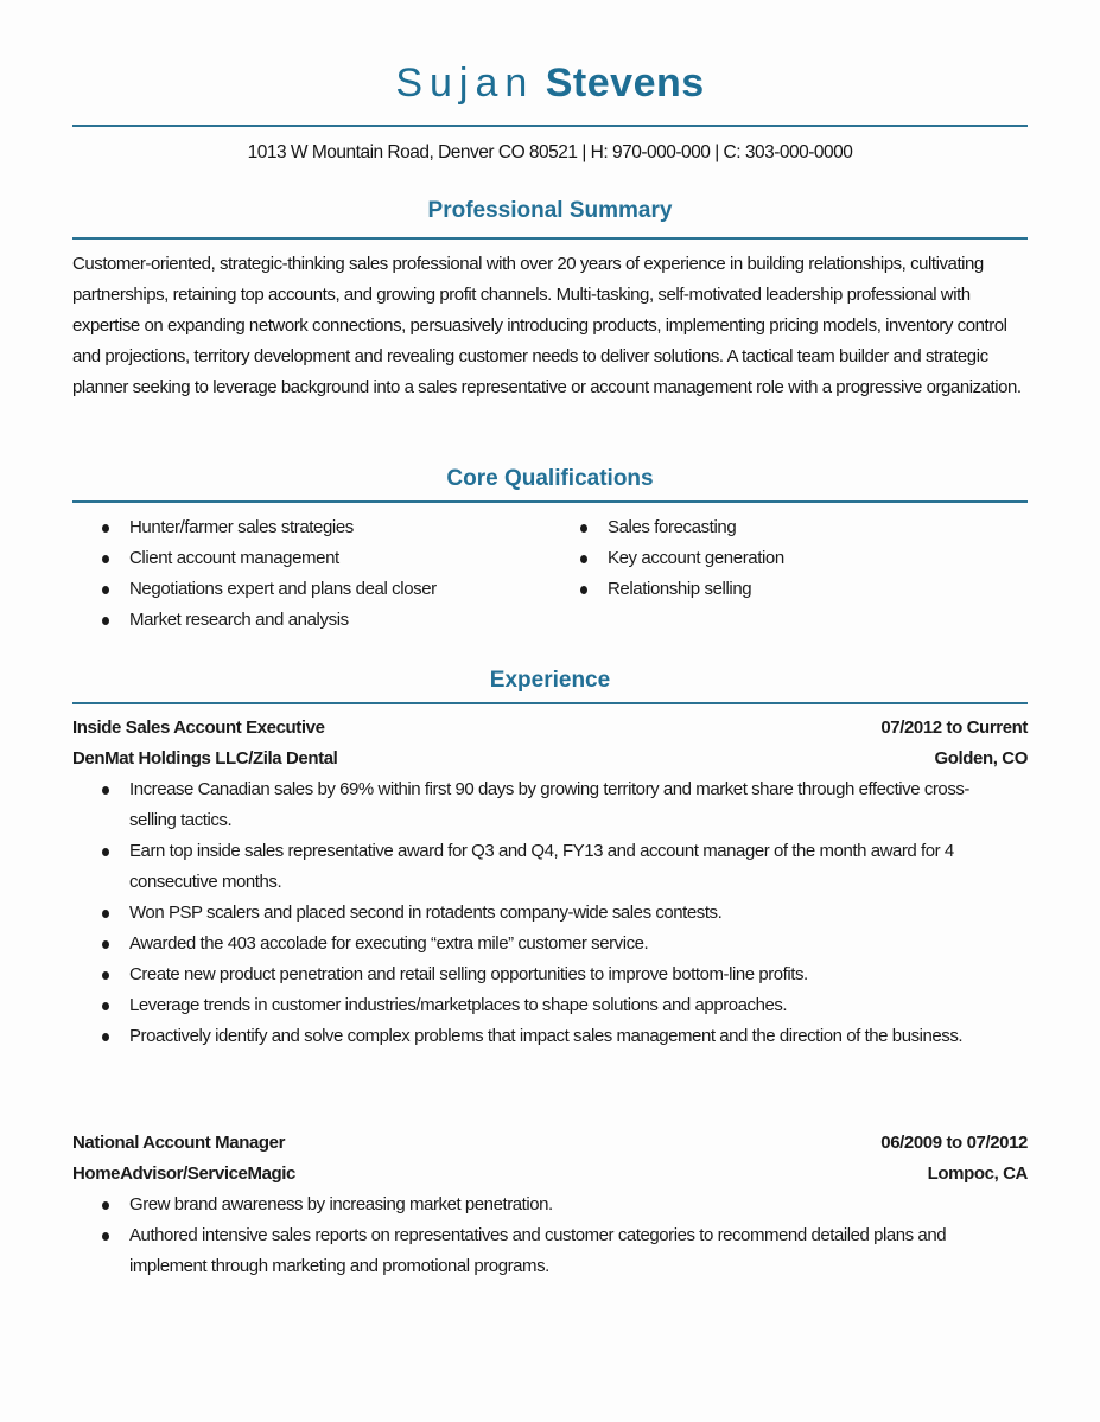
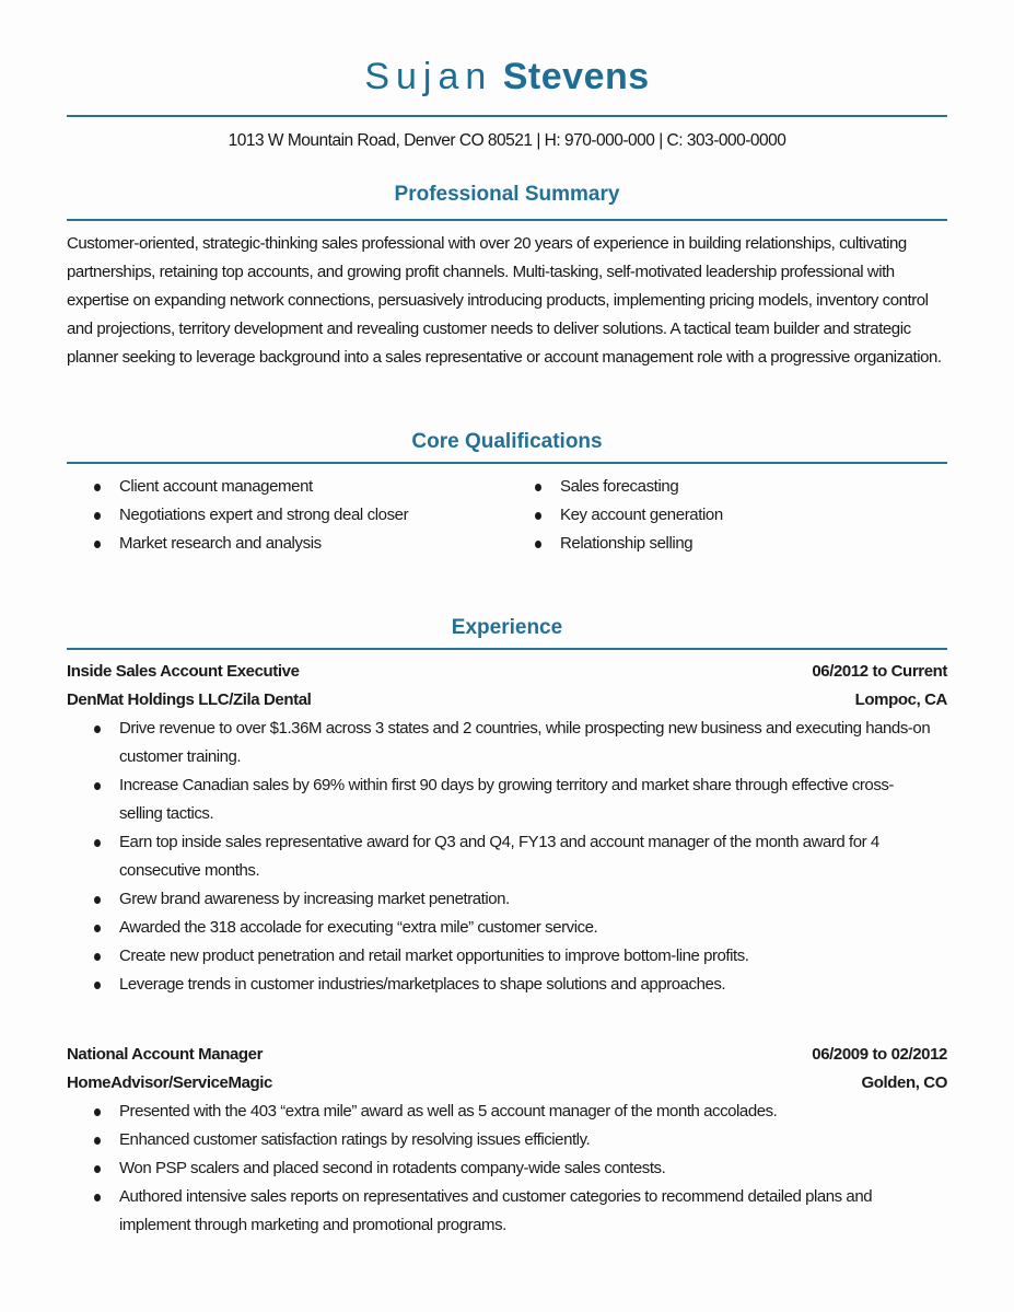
  Sujan Stevens
  1013 W Mountain Road, Denver CO 80521 | H: 970-000-000 | C: 303-000-0000
  Professional Summary
  Customer-oriented, strategic-thinking sales professional with over 20 years of experience in building relationships, cultivating partnerships, retaining top accounts, and growing profit channels. Multi-tasking, self-motivated leadership professional with expertise on expanding network connections, persuasively introducing products, implementing pricing models, inventory control and projections, territory development and revealing customer needs to deliver solutions. A tactical team builder and strategic planner seeking to leverage background into a sales representative or account management role with a progressive organization.
  Core Qualifications
- Hunter/farmer sales strategies
  Client account management
- Negotiations expert and plans deal closer
+ Negotiations expert and strong deal closer
  Market research and analysis
  Sales forecasting
  Key account generation
  Relationship selling
  Experience
  Inside Sales Account Executive
- 07/2012 to Current
+ 06/2012 to Current
  DenMat Holdings LLC/Zila Dental
- Golden, CO
+ Lompoc, CA
+ Drive revenue to over $1.36M across 3 states and 2 countries, while prospecting new business and executing hands-on customer training.
  Increase Canadian sales by 69% within first 90 days by growing territory and market share through effective cross-selling tactics.
  Earn top inside sales representative award for Q3 and Q4, FY13 and account manager of the month award for 4 consecutive months.
- Won PSP scalers and placed second in rotadents company-wide sales contests.
+ Grew brand awareness by increasing market penetration.
- Awarded the 403 accolade for executing “extra mile” customer service.
+ Awarded the 318 accolade for executing “extra mile” customer service.
- Create new product penetration and retail selling opportunities to improve bottom-line profits.
+ Create new product penetration and retail market opportunities to improve bottom-line profits.
  Leverage trends in customer industries/marketplaces to shape solutions and approaches.
- Proactively identify and solve complex problems that impact sales management and the direction of the business.
  National Account Manager
- 06/2009 to 07/2012
+ 06/2009 to 02/2012
  HomeAdvisor/ServiceMagic
- Lompoc, CA
+ Golden, CO
+ Presented with the 403 “extra mile” award as well as 5 account manager of the month accolades.
+ Enhanced customer satisfaction ratings by resolving issues efficiently.
- Grew brand awareness by increasing market penetration.
+ Won PSP scalers and placed second in rotadents company-wide sales contests.
  Authored intensive sales reports on representatives and customer categories to recommend detailed plans and implement through marketing and promotional programs.
